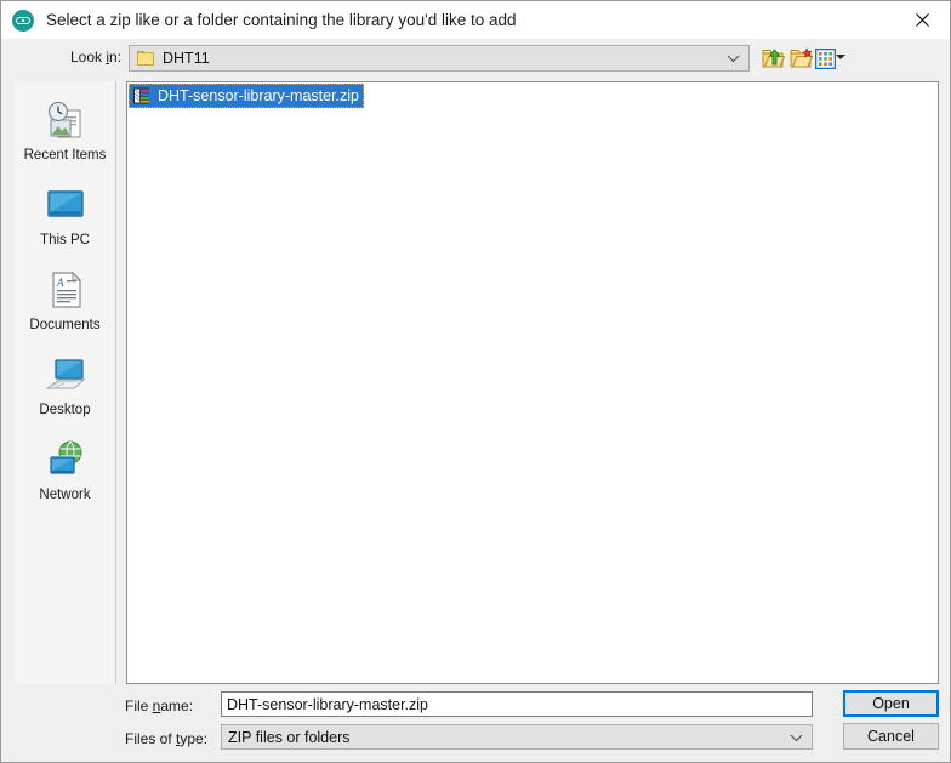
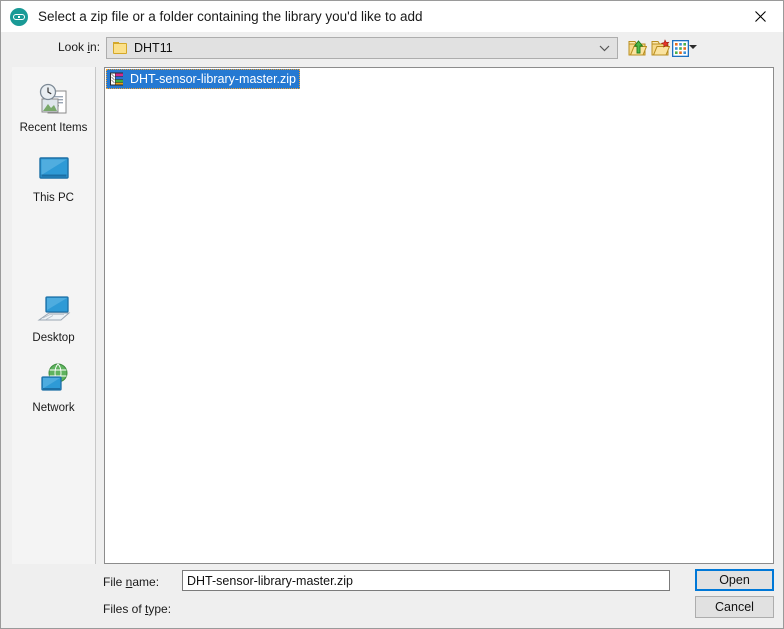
- Select a zip like or a folder containing the library you'd like to add
+ Select a zip file or a folder containing the library you'd like to add
  Look in:
  DHT11
  Recent Items
  This PC
- A
- Documents
  Desktop
  Network
  DHT-sensor-library-master.zip
  File name:
  DHT-sensor-library-master.zip
  Files of type:
- ZIP files or folders
  Open
  Cancel
